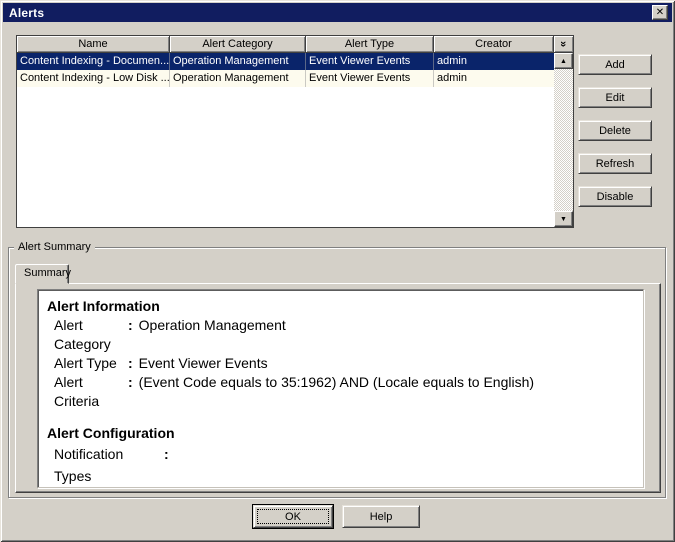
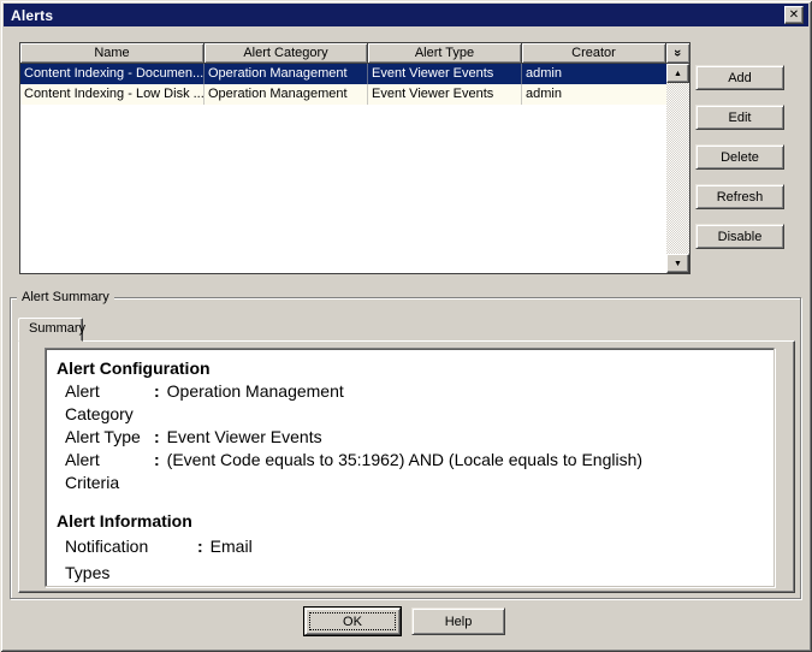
  Alerts
  ✕
  Name
  Alert Category
  Alert Type
  Creator
  Content Indexing - Documen...
  Operation Management
  Event Viewer Events
  admin
  Content Indexing - Low Disk ...
  Operation Management
  Event Viewer Events
  admin
  Add
  Edit
  Delete
  Refresh
  Disable
  Alert Summary
  Summary
- Alert Information
+ Alert Configuration
  Alert Category
  :
  Operation Management
  Alert Type
  :
  Event Viewer Events
  Alert Criteria
  :
  (Event Code equals to 35:1962) AND (Locale equals to English)
- Alert Configuration
+ Alert Information
  Notification Types
  :
+ Email
  OK
  Help
